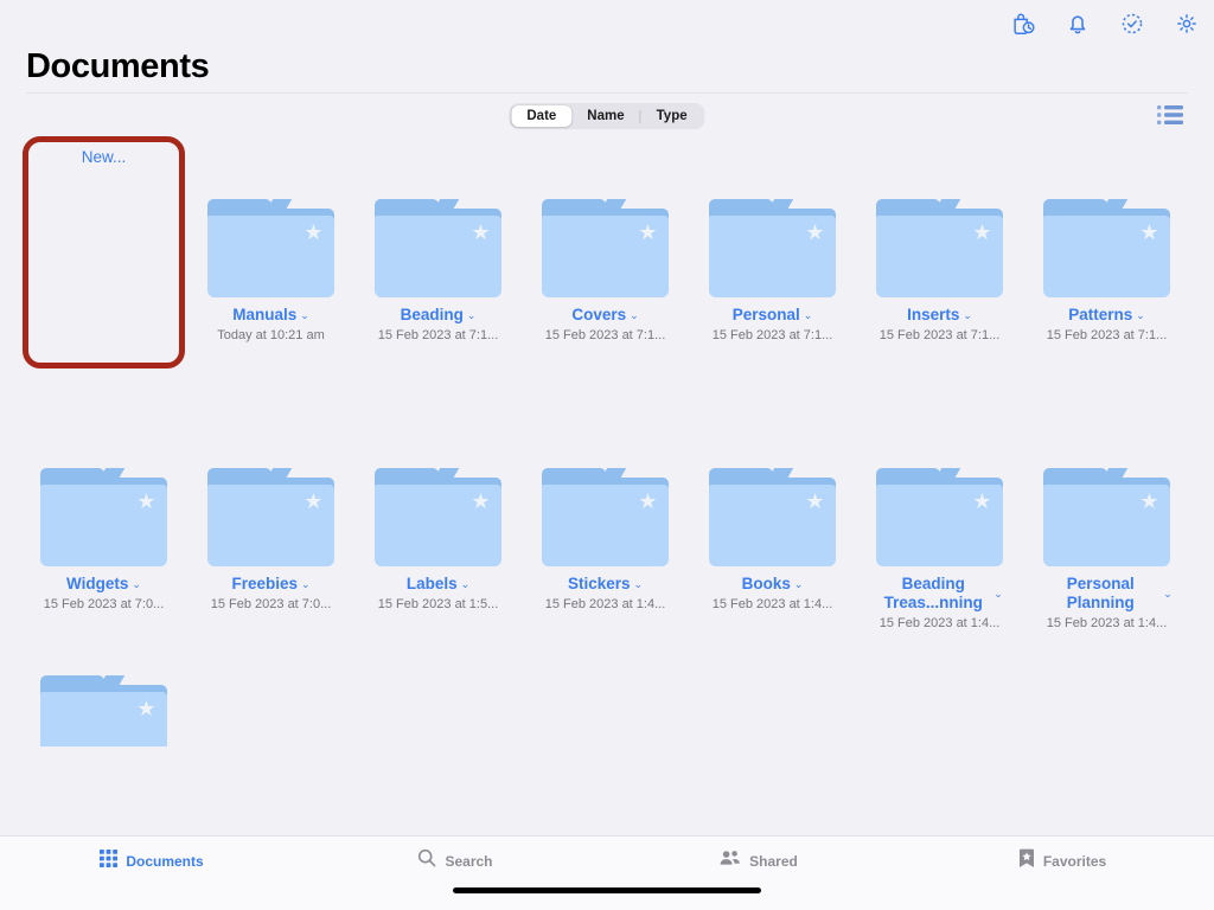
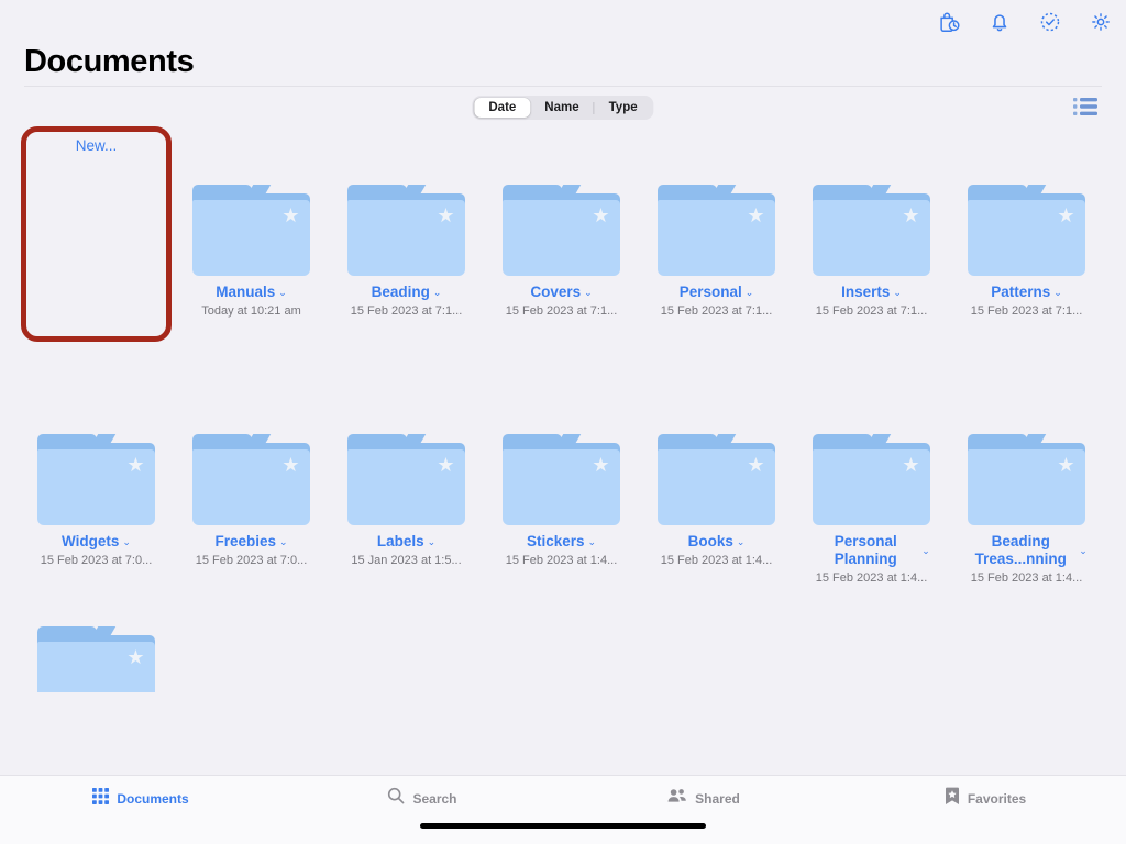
  Documents
  Date
  Name
  Type
  New...
  ★
  Manuals
  ⌄
  Today at 10:21 am
  ★
  Beading
  ⌄
  15 Feb 2023 at 7:1...
  ★
  Covers
  ⌄
  15 Feb 2023 at 7:1...
  ★
  Personal
  ⌄
  15 Feb 2023 at 7:1...
  ★
  Inserts
  ⌄
  15 Feb 2023 at 7:1...
  ★
  Patterns
  ⌄
  15 Feb 2023 at 7:1...
  ★
  Widgets
  ⌄
  15 Feb 2023 at 7:0...
  ★
  Freebies
  ⌄
  15 Feb 2023 at 7:0...
  ★
  Labels
  ⌄
- 15 Feb 2023 at 1:5...
+ 15 Jan 2023 at 1:5...
  ★
  Stickers
  ⌄
  15 Feb 2023 at 1:4...
  ★
  Books
  ⌄
  15 Feb 2023 at 1:4...
  ★
- Beading Treas...nning
+ Personal Planning
  ⌄
  15 Feb 2023 at 1:4...
  ★
- Personal Planning
+ Beading Treas...nning
  ⌄
  15 Feb 2023 at 1:4...
  ★
  Documents
  Search
  Shared
  Favorites
